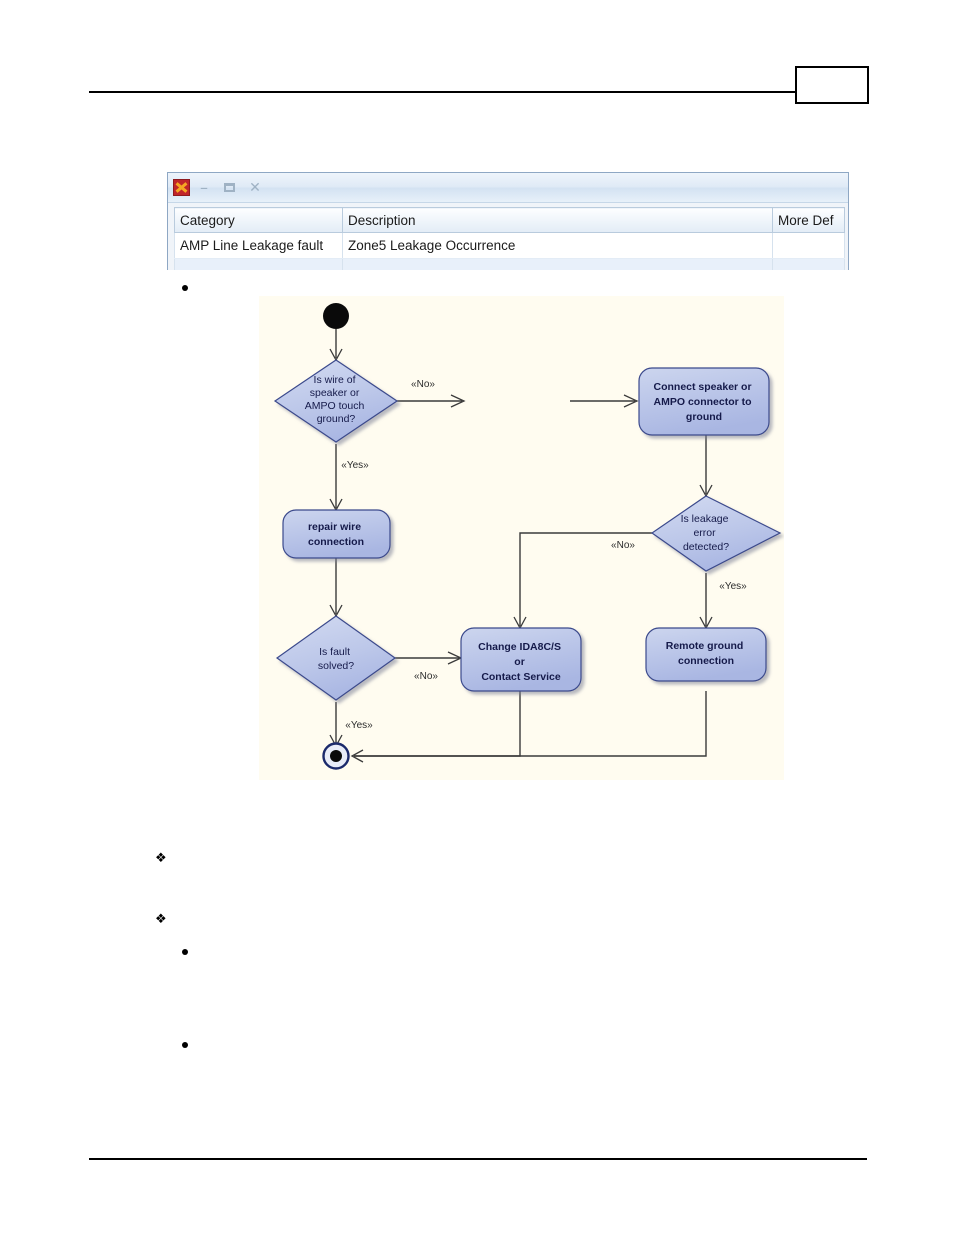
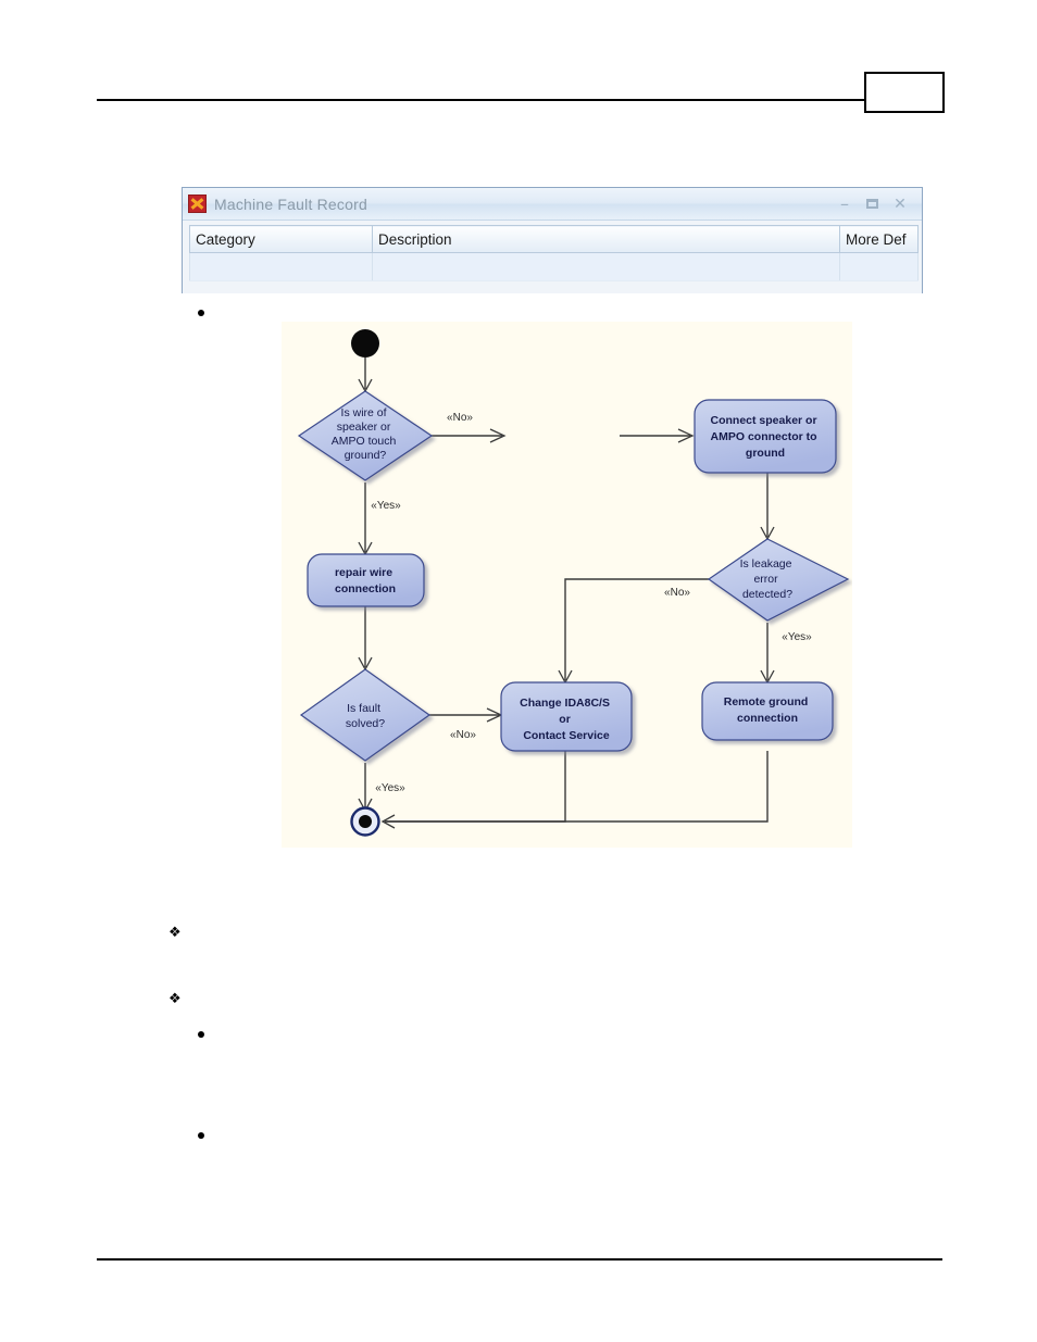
  ❖
  ❖
+ Machine Fault Record
  –
  ✕
  Category	Description	More Def
- AMP Line Leakage fault	Zone5 Leakage Occurrence
  Is wire of speaker or AMPO touch ground?
  Connect speaker or AMPO connector to ground
  repair wire connection
  Is leakage error detected?
  Is fault solved?
  Change IDA8C/S or Contact Service
  Remote ground connection
  «No»
  «Yes»
  «No»
  «Yes»
  «No»
  «Yes»
